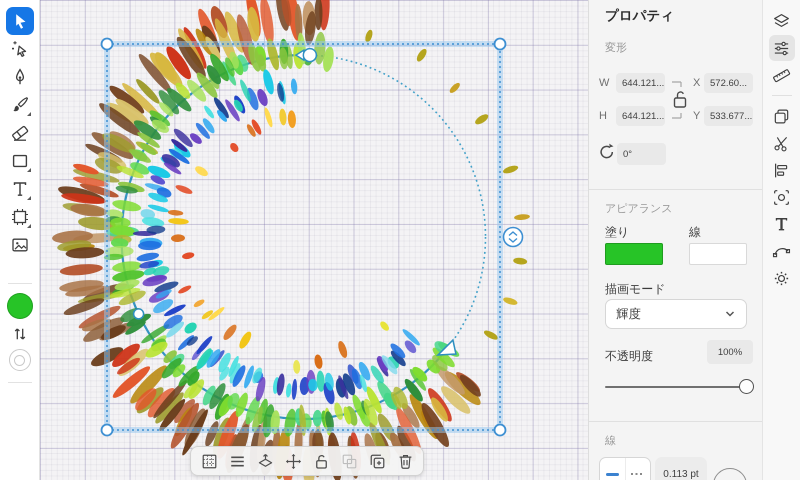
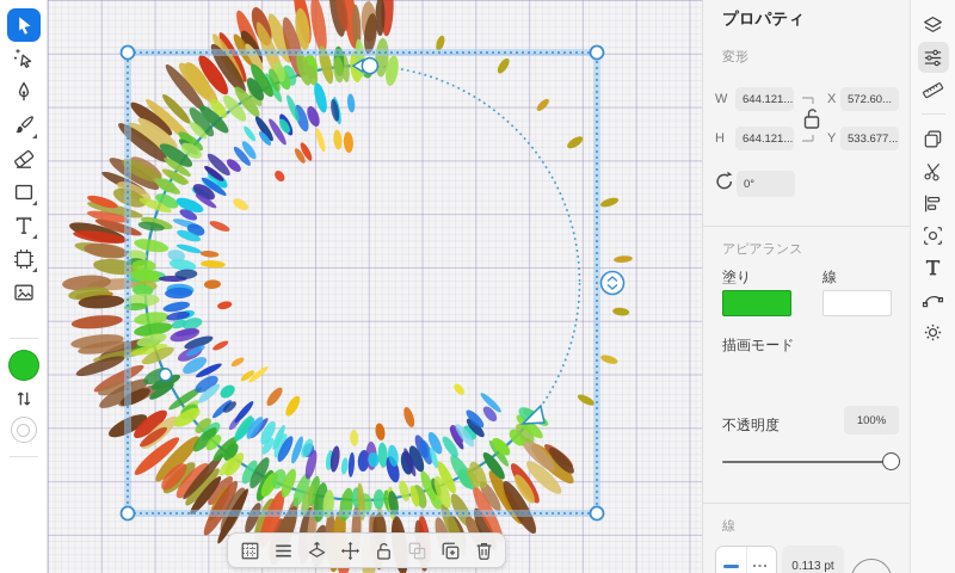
  プロパティ
  変形
  W
  644.121...
  X
  572.60...
  H
  644.121...
  Y
  533.677...
  0°
  アピアランス
  塗り
  線
  描画モード
- 輝度
  不透明度
  100%
  線
  0.113 pt
